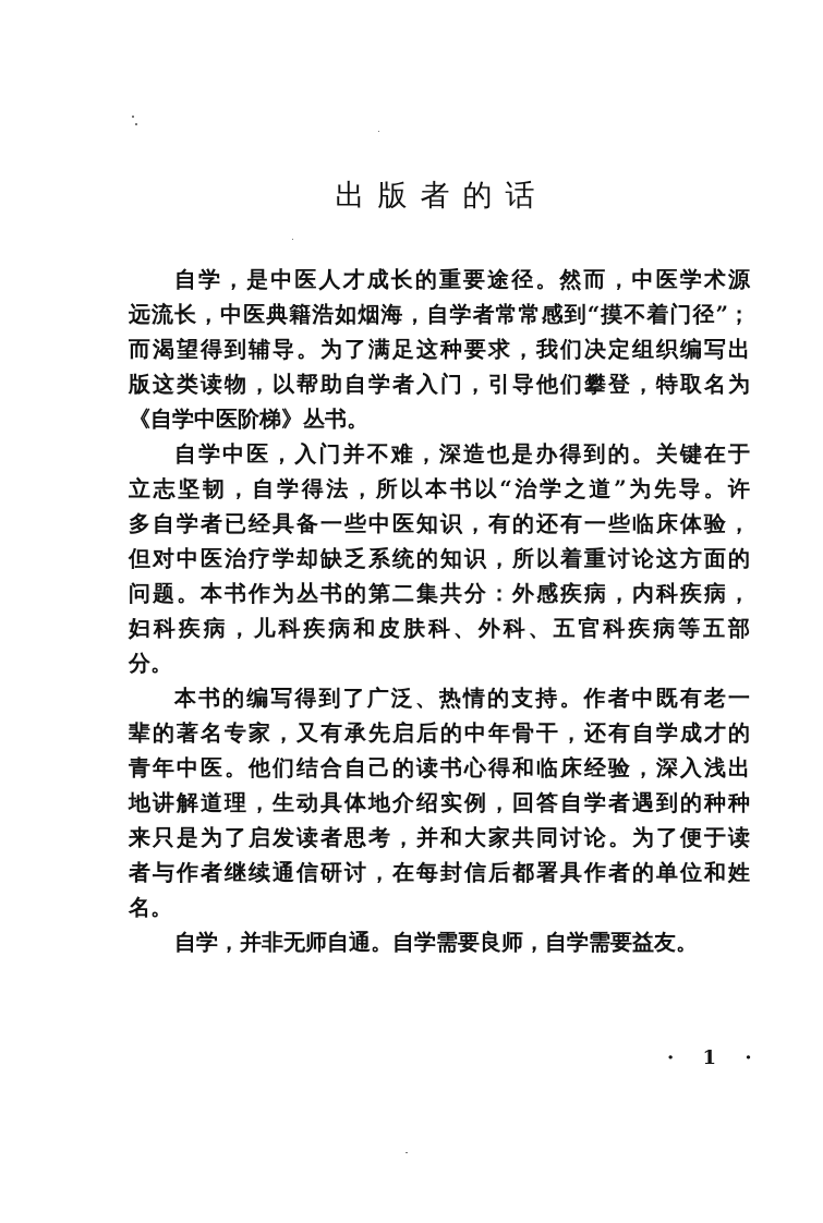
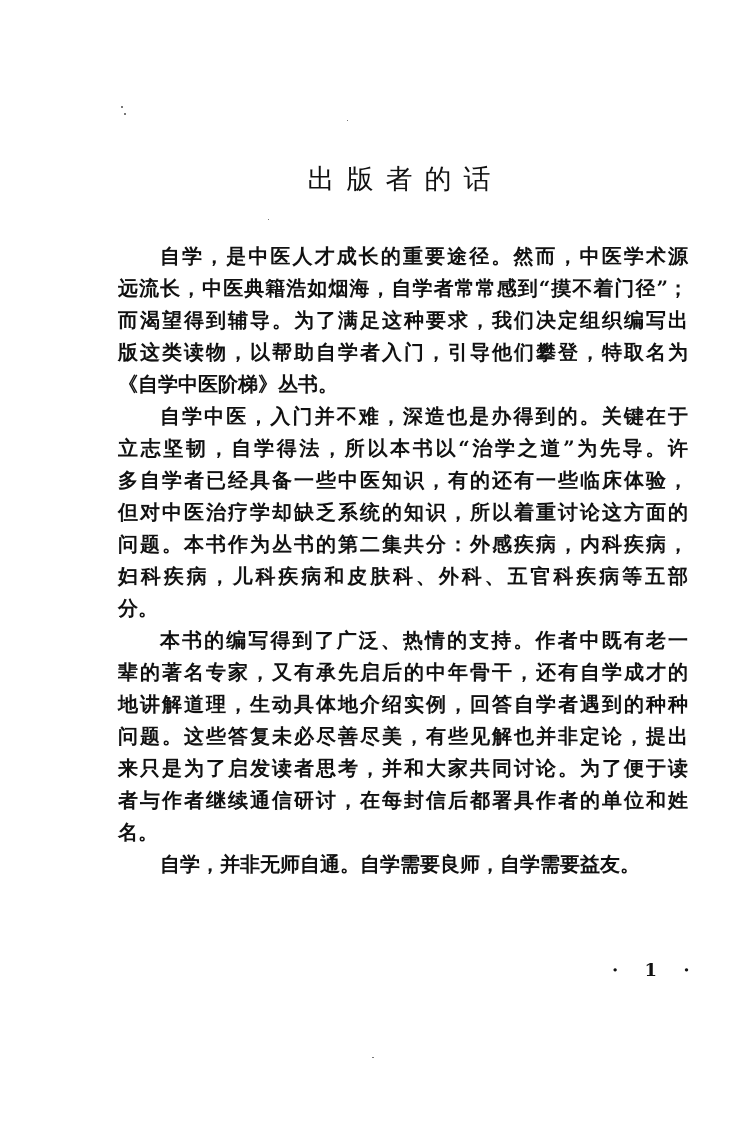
  出版者的话
  自学，是中医人才成长的重要途径。然而，中医学术源
  远流长，中医典籍浩如烟海，自学者常常感到“摸不着门径”；
  而渴望得到辅导。为了满足这种要求，我们决定组织编写出
  版这类读物，以帮助自学者入门，引导他们攀登，特取名为
  《自学中医阶梯》丛书。
  自学中医，入门并不难，深造也是办得到的。关键在于
  立志坚韧，自学得法，所以本书以“治学之道”为先导。许
  多自学者已经具备一些中医知识，有的还有一些临床体验，
  但对中医治疗学却缺乏系统的知识，所以着重讨论这方面的
  问题。本书作为丛书的第二集共分：外感疾病，内科疾病，
  妇科疾病，儿科疾病和皮肤科、外科、五官科疾病等五部
  分。
  本书的编写得到了广泛、热情的支持。作者中既有老一
  辈的著名专家，又有承先启后的中年骨干，还有自学成才的
- 青年中医。他们结合自己的读书心得和临床经验，深入浅出
  地讲解道理，生动具体地介绍实例，回答自学者遇到的种种
+ 问题。这些答复未必尽善尽美，有些见解也并非定论，提出
  来只是为了启发读者思考，并和大家共同讨论。为了便于读
  者与作者继续通信研讨，在每封信后都署具作者的单位和姓
  名。
  自学，并非无师自通。自学需要良师，自学需要益友。
  · 1 ·
